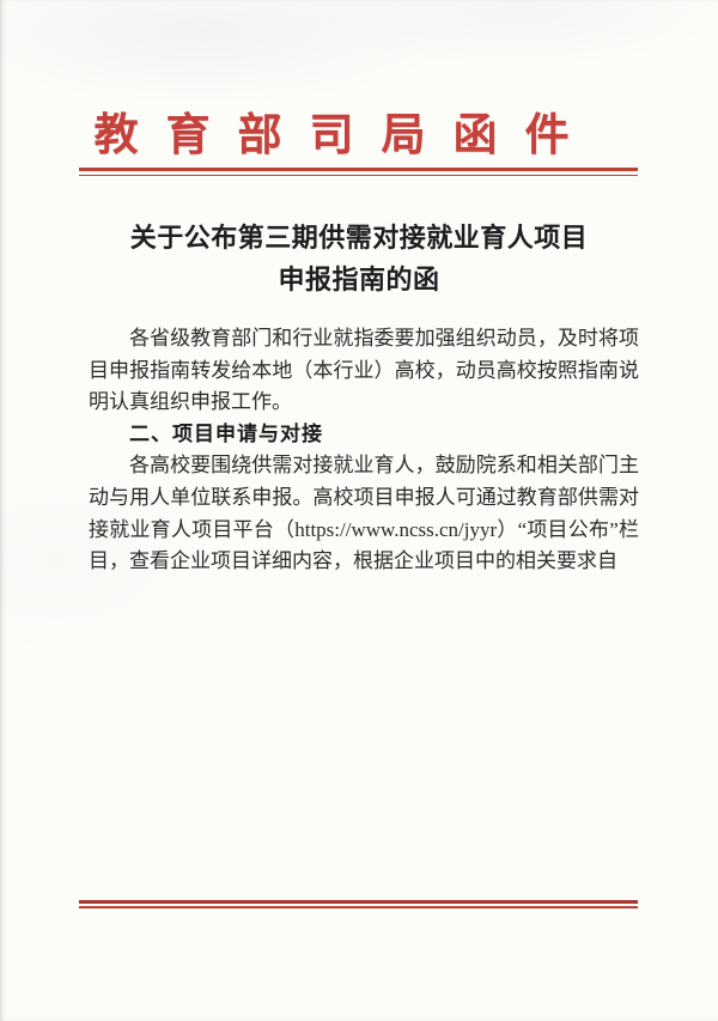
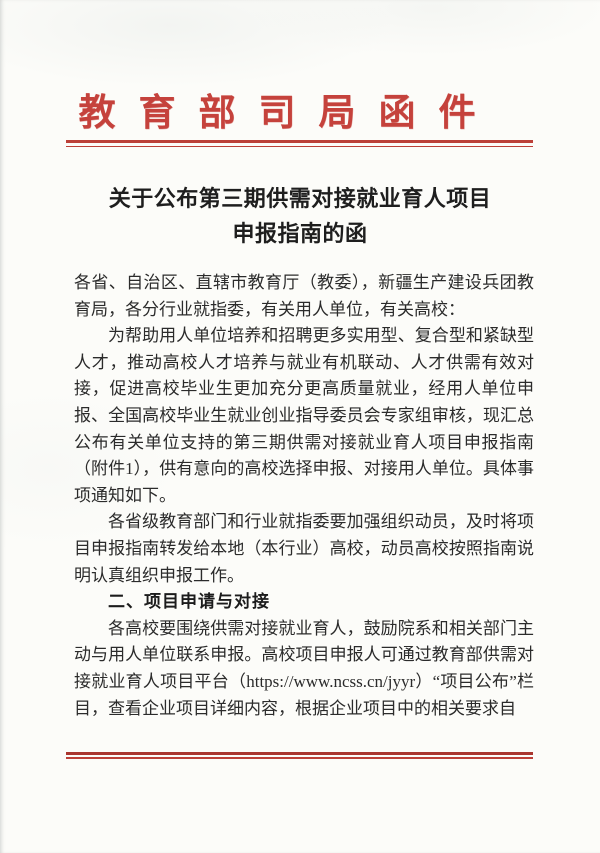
  教育部司局函件
  关于公布第三期供需对接就业育人项目
  申报指南的函
+ 各省、自治区、直辖市教育厅（教委），新疆生产建设兵团教育局，各分行业就指委，有关用人单位，有关高校：
+ 为帮助用人单位培养和招聘更多实用型、复合型和紧缺型人才，推动高校人才培养与就业有机联动、人才供需有效对接，促进高校毕业生更加充分更高质量就业，经用人单位申报、全国高校毕业生就业创业指导委员会专家组审核，现汇总公布有关单位支持的第三期供需对接就业育人项目申报指南（附件1），供有意向的高校选择申报、对接用人单位。具体事项通知如下。
  各省级教育部门和行业就指委要加强组织动员，及时将项目申报指南转发给本地（本行业）高校，动员高校按照指南说明认真组织申报工作。
  二、项目申请与对接
  各高校要围绕供需对接就业育人，鼓励院系和相关部门主动与用人单位联系申报。高校项目申报人可通过教育部供需对接就业育人项目平台（https://www.ncss.cn/jyyr）“项目公布”栏目，查看企业项目详细内容，根据企业项目中的相关要求自
